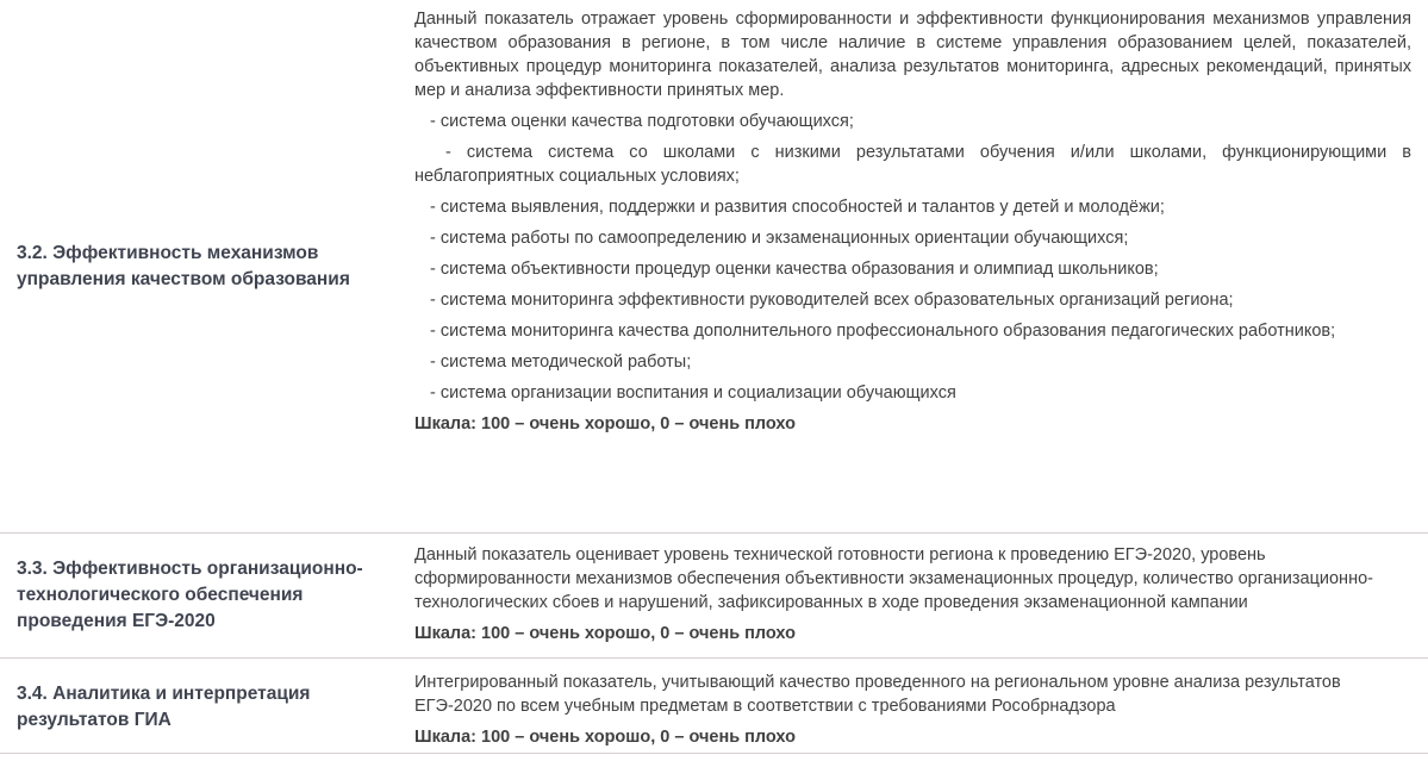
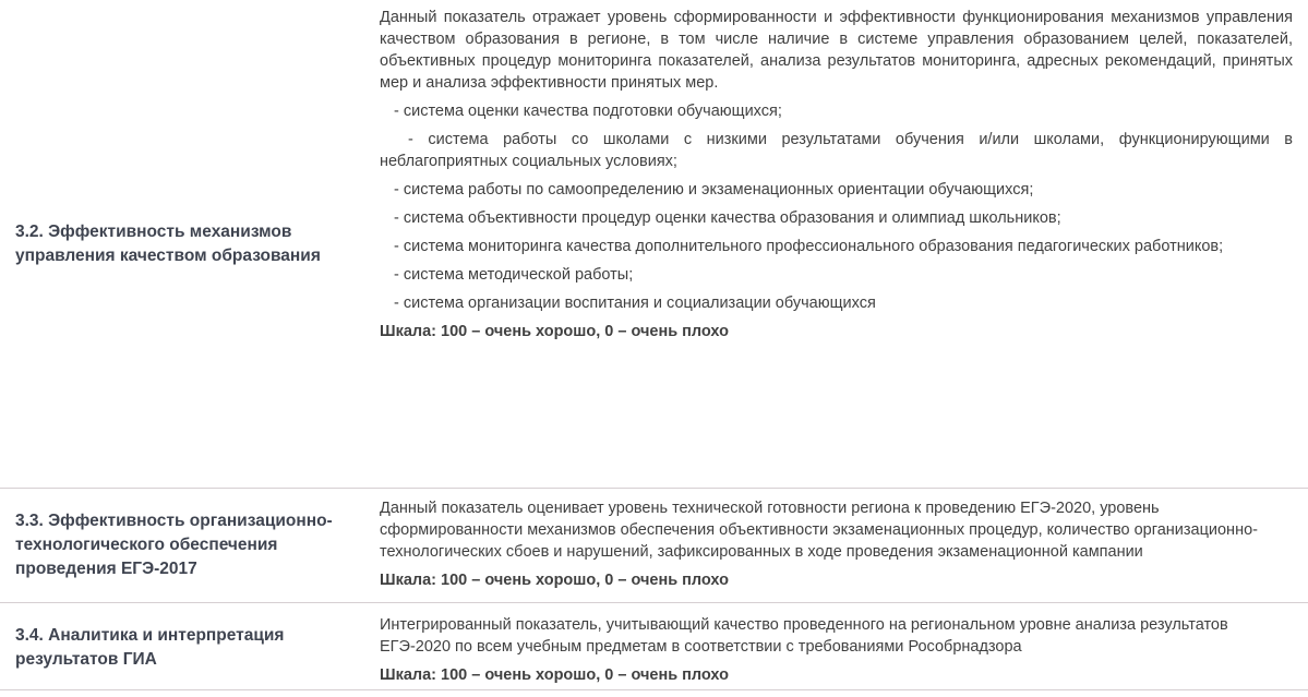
  3.2. Эффективность механизмов управления качеством образования
  Данный показатель отражает уровень сформированности и эффективности функционирования механизмов управления качеством образования в регионе, в том числе наличие в системе управления образованием целей, показателей, объективных процедур мониторинга показателей, анализа результатов мониторинга, адресных рекомендаций, принятых мер и анализа эффективности принятых мер.
  - система оценки качества подготовки обучающихся;
- - система система со школами с низкими результатами обучения и/или школами, функционирующими в неблагоприятных социальных условиях;
+ - система работы со школами с низкими результатами обучения и/или школами, функционирующими в неблагоприятных социальных условиях;
- - система выявления, поддержки и развития способностей и талантов у детей и молодёжи;
  - система работы по самоопределению и экзаменационных ориентации обучающихся;
  - система объективности процедур оценки качества образования и олимпиад школьников;
- - система мониторинга эффективности руководителей всех образовательных организаций региона;
  - система мониторинга качества дополнительного профессионального образования педагогических работников;
  - система методической работы;
  - система организации воспитания и социализации обучающихся
  Шкала: 100 – очень хорошо, 0 – очень плохо
- 3.3. Эффективность организационно-технологического обеспечения проведения ЕГЭ-2020
+ 3.3. Эффективность организационно-технологического обеспечения проведения ЕГЭ-2017
  Данный показатель оценивает уровень технической готовности региона к проведению ЕГЭ-2020, уровень сформированности механизмов обеспечения объективности экзаменационных процедур, количество организационно-технологических сбоев и нарушений, зафиксированных в ходе проведения экзаменационной кампании
  Шкала: 100 – очень хорошо, 0 – очень плохо
  3.4. Аналитика и интерпретация результатов ГИА
  Интегрированный показатель, учитывающий качество проведенного на региональном уровне анализа результатов ЕГЭ-2020 по всем учебным предметам в соответствии с требованиями Рособрнадзора
  Шкала: 100 – очень хорошо, 0 – очень плохо
